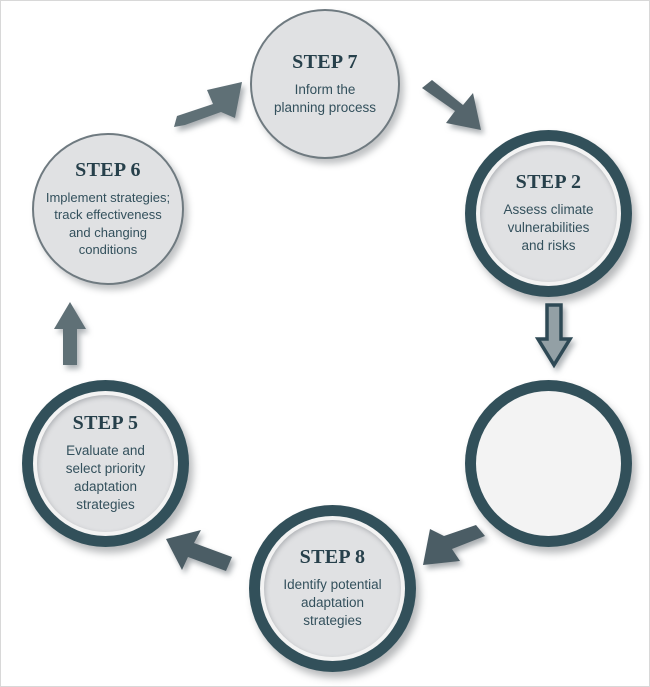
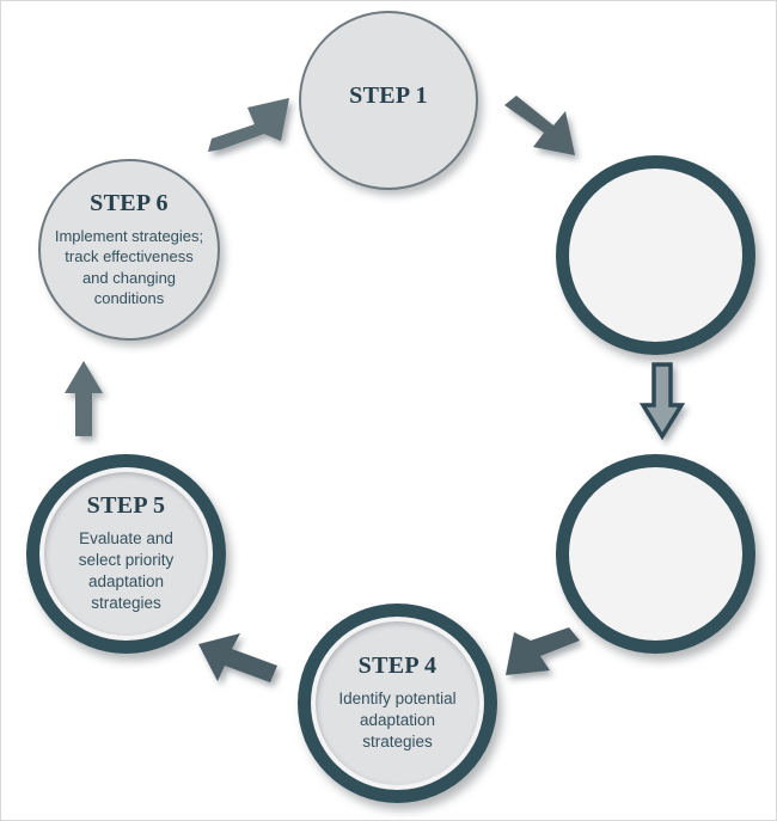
- STEP 7
+ STEP 1
- Inform the
- planning process
- STEP 2
- Assess climate
- vulnerabilities
- and risks
- STEP 8
+ STEP 4
  Identify potential
  adaptation
  strategies
  STEP 5
  Evaluate and
  select priority
  adaptation
  strategies
  STEP 6
  Implement strategies;
  track effectiveness
  and changing
  conditions
